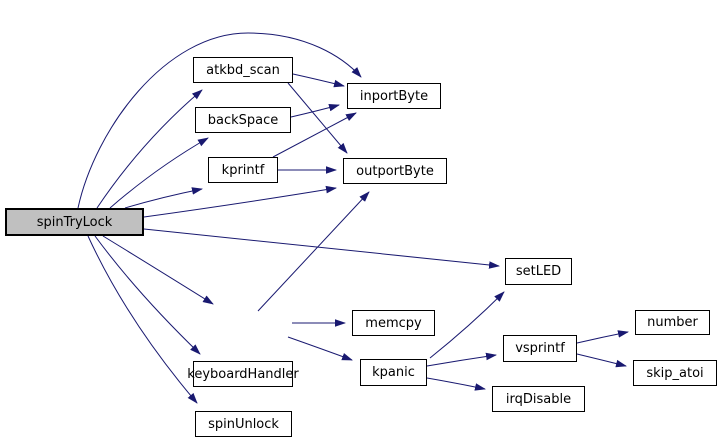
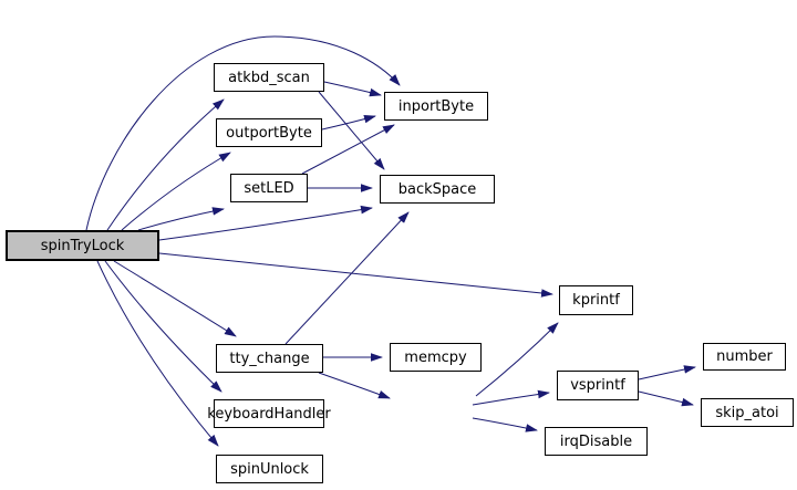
  spinTryLock
  atkbd_scan
- backSpace
+ outportByte
- kprintf
+ setLED
  inportByte
- outportByte
+ backSpace
+ tty_change
  keyboardHandler
  spinUnlock
- setLED
+ kprintf
  memcpy
- kpanic
  vsprintf
  irqDisable
  number
  skip_atoi
